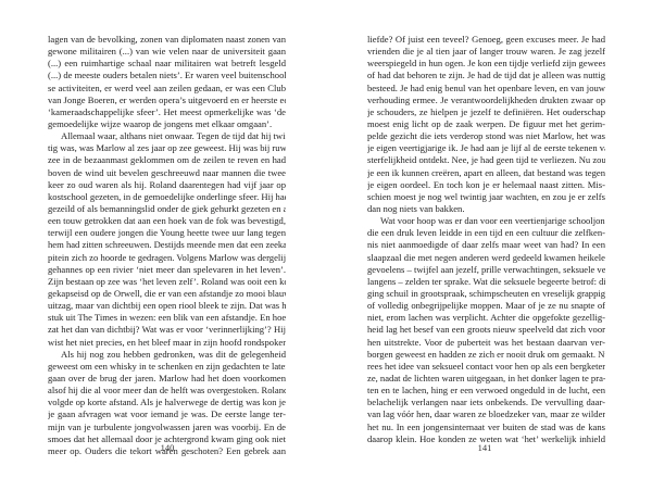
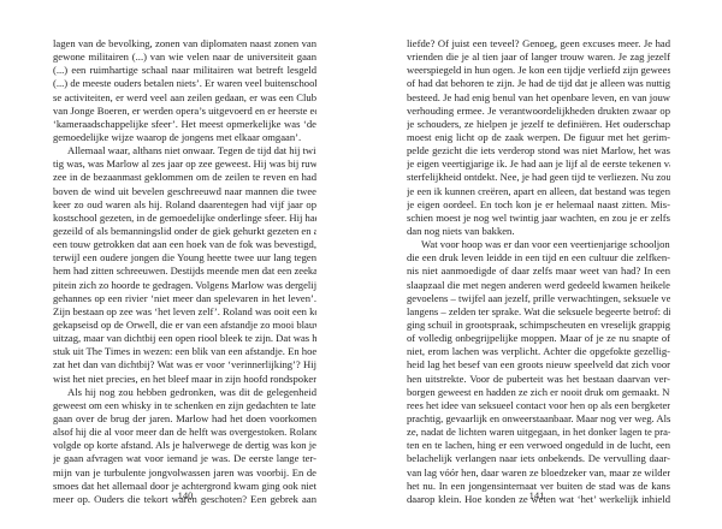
  lagen van de bevolking, zonen van diplomaten naast zonen van
  gewone militairen (...) van wie velen naar de universiteit gaan
  (...) een ruimhartige schaal naar militairen wat betreft lesgeld
  (...) de meeste ouders betalen niets’. Er waren veel buitenschool
  se activiteiten, er werd veel aan zeilen gedaan, er was een Club
  van Jonge Boeren, er werden opera’s uitgevoerd en er heerste e
  ‘kameraadschappelijke sfeer’. Het meest opmerkelijke was ‘de
  gemoedelijke wijze waarop de jongens met elkaar omgaan’.
  Allemaal waar, althans niet onwaar. Tegen de tijd dat hij twi
  tig was, was Marlow al zes jaar op zee geweest. Hij was bij ruw
  zee in de bezaanmast geklommen om de zeilen te reven en had
  boven de wind uit bevelen geschreeuwd naar mannen die twee
  keer zo oud waren als hij. Roland daarentegen had vijf jaar op
  kostschool gezeten, in de gemoedelijke onderlinge sfeer. Hij ha
  gezeild of als bemanningslid onder de giek gehurkt gezeten en a
  een touw getrokken dat aan een hoek van de fok was bevestigd,
  terwijl een oudere jongen die Young heette twee uur lang tegen
  hem had zitten schreeuwen. Destijds meende men dat een zeeka
  pitein zich zo hoorde te gedragen. Volgens Marlow was dergelij
  gehannes op een rivier ‘niet meer dan spelevaren in het leven’.
  Zijn bestaan op zee was ‘het leven zelf’. Roland was ooit een k
  gekapseisd op de Orwell, die er van een afstandje zo mooi blau
  uitzag, maar van dichtbij een open riool bleek te zijn. Dat was h
  stuk uit The Times in wezen: een blik van een afstandje. En hoe
  zat het dan van dichtbij? Wat was er voor ‘verinnerlijking’? Hij
  wist het niet precies, en het bleef maar in zijn hoofd rondspoken
  Als hij nog zou hebben gedronken, was dit de gelegenheid
  geweest om een whisky in te schenken en zijn gedachten te late
  gaan over de brug der jaren. Marlow had het doen voorkomen
  alsof hij die al voor meer dan de helft was overgestoken. Rolan
  volgde op korte afstand. Als je halverwege de dertig was kon je
  je gaan afvragen wat voor iemand je was. De eerste lange ter-
  mijn van je turbulente jongvolwassen jaren was voorbij. En de
  smoes dat het allemaal door je achtergrond kwam ging ook niet
  meer op. Ouders die tekort waren geschoten? Een gebrek aan
  140
  liefde? Of juist een teveel? Genoeg, geen excuses meer. Je had
  vrienden die je al tien jaar of langer trouw waren. Je zag jezelf
  weerspiegeld in hun ogen. Je kon een tijdje verliefd zijn gewees
  of had dat behoren te zijn. Je had de tijd dat je alleen was nuttig
  besteed. Je had enig benul van het openbare leven, en van jouw
  verhouding ermee. Je verantwoordelijkheden drukten zwaar op
  je schouders, ze hielpen je jezelf te definiëren. Het ouderschap
  moest enig licht op de zaak werpen. De figuur met het gerim-
  pelde gezicht die iets verderop stond was niet Marlow, het was
  je eigen veertigjarige ik. Je had aan je lijf al de eerste tekenen v
  sterfelijkheid ontdekt. Nee, je had geen tijd te verliezen. Nu zou
  je een ik kunnen creëren, apart en alleen, dat bestand was tegen
  je eigen oordeel. En toch kon je er helemaal naast zitten. Mis-
  schien moest je nog wel twintig jaar wachten, en zou je er zelfs
  dan nog niets van bakken.
  Wat voor hoop was er dan voor een veertienjarige schooljon
  die een druk leven leidde in een tijd en een cultuur die zelfken-
  nis niet aanmoedigde of daar zelfs maar weet van had? In een
  slaapzaal die met negen anderen werd gedeeld kwamen heikele
  gevoelens – twijfel aan jezelf, prille verwachtingen, seksuele ve
  langens – zelden ter sprake. Wat die seksuele begeerte betrof: di
  ging schuil in grootspraak, schimpscheuten en vreselijk grappig
  of volledig onbegrijpelijke moppen. Maar of je ze nu snapte of
  niet, erom lachen was verplicht. Achter die opgefokte gezellig-
  heid lag het besef van een groots nieuw speelveld dat zich voor
  hen uitstrekte. Voor de puberteit was het bestaan daarvan ver-
  borgen geweest en hadden ze zich er nooit druk om gemaakt. N
  rees het idee van seksueel contact voor hen op als een bergketen
+ prachtig, gevaarlijk en onweerstaanbaar. Maar nog ver weg. Als
  ze, nadat de lichten waren uitgegaan, in het donker lagen te pra-
  ten en te lachen, hing er een verwoed ongeduld in de lucht, een
  belachelijk verlangen naar iets onbekends. De vervulling daar-
  van lag vóór hen, daar waren ze bloedzeker van, maar ze wilden
  het nu. In een jongensinternaat ver buiten de stad was de kans
  daarop klein. Hoe konden ze weten wat ‘het’ werkelijk inhield
  141
